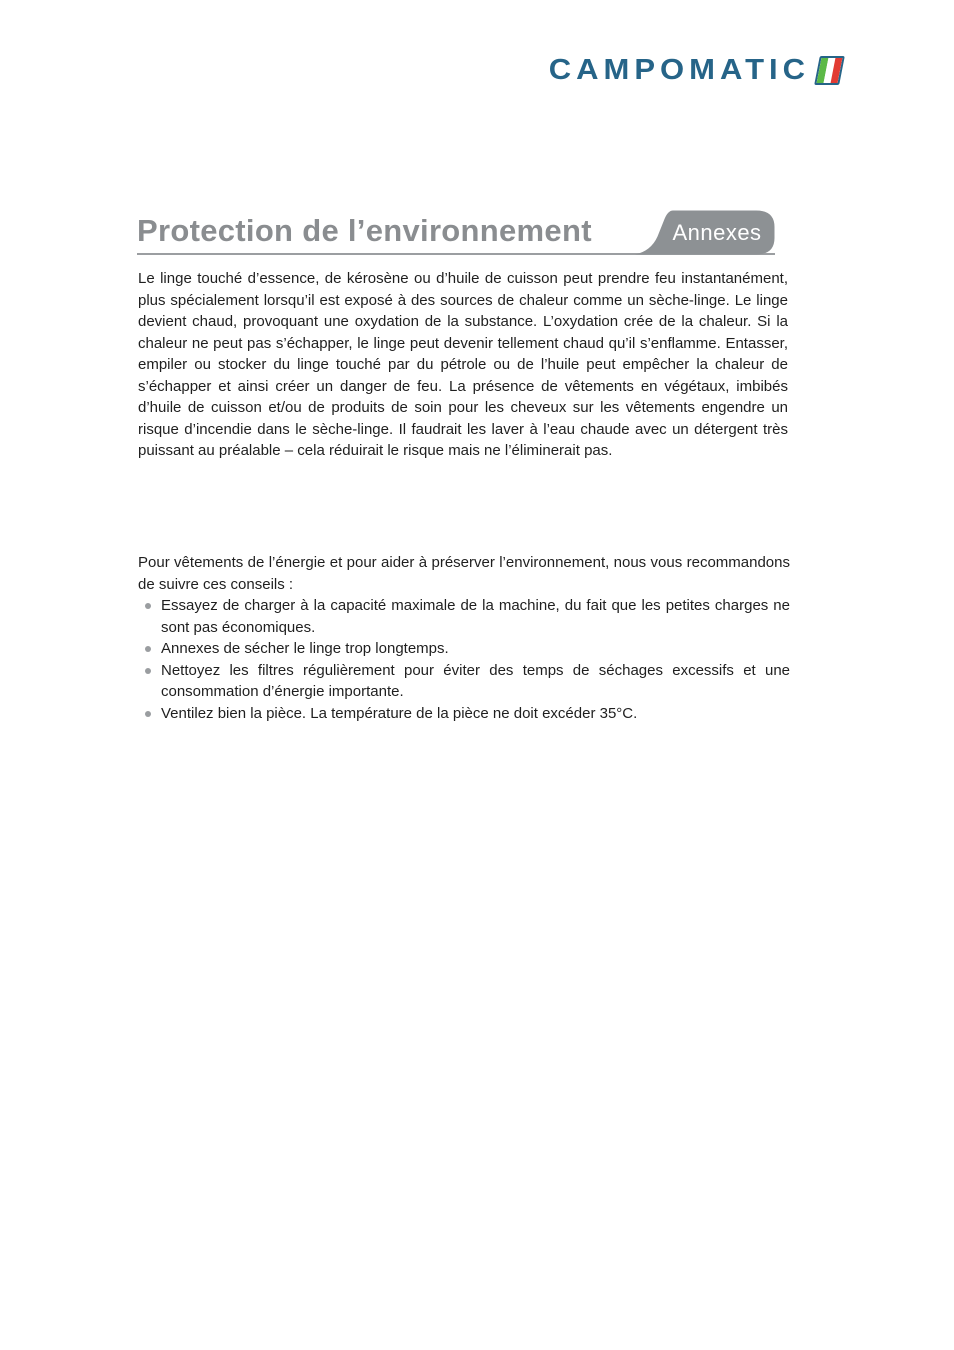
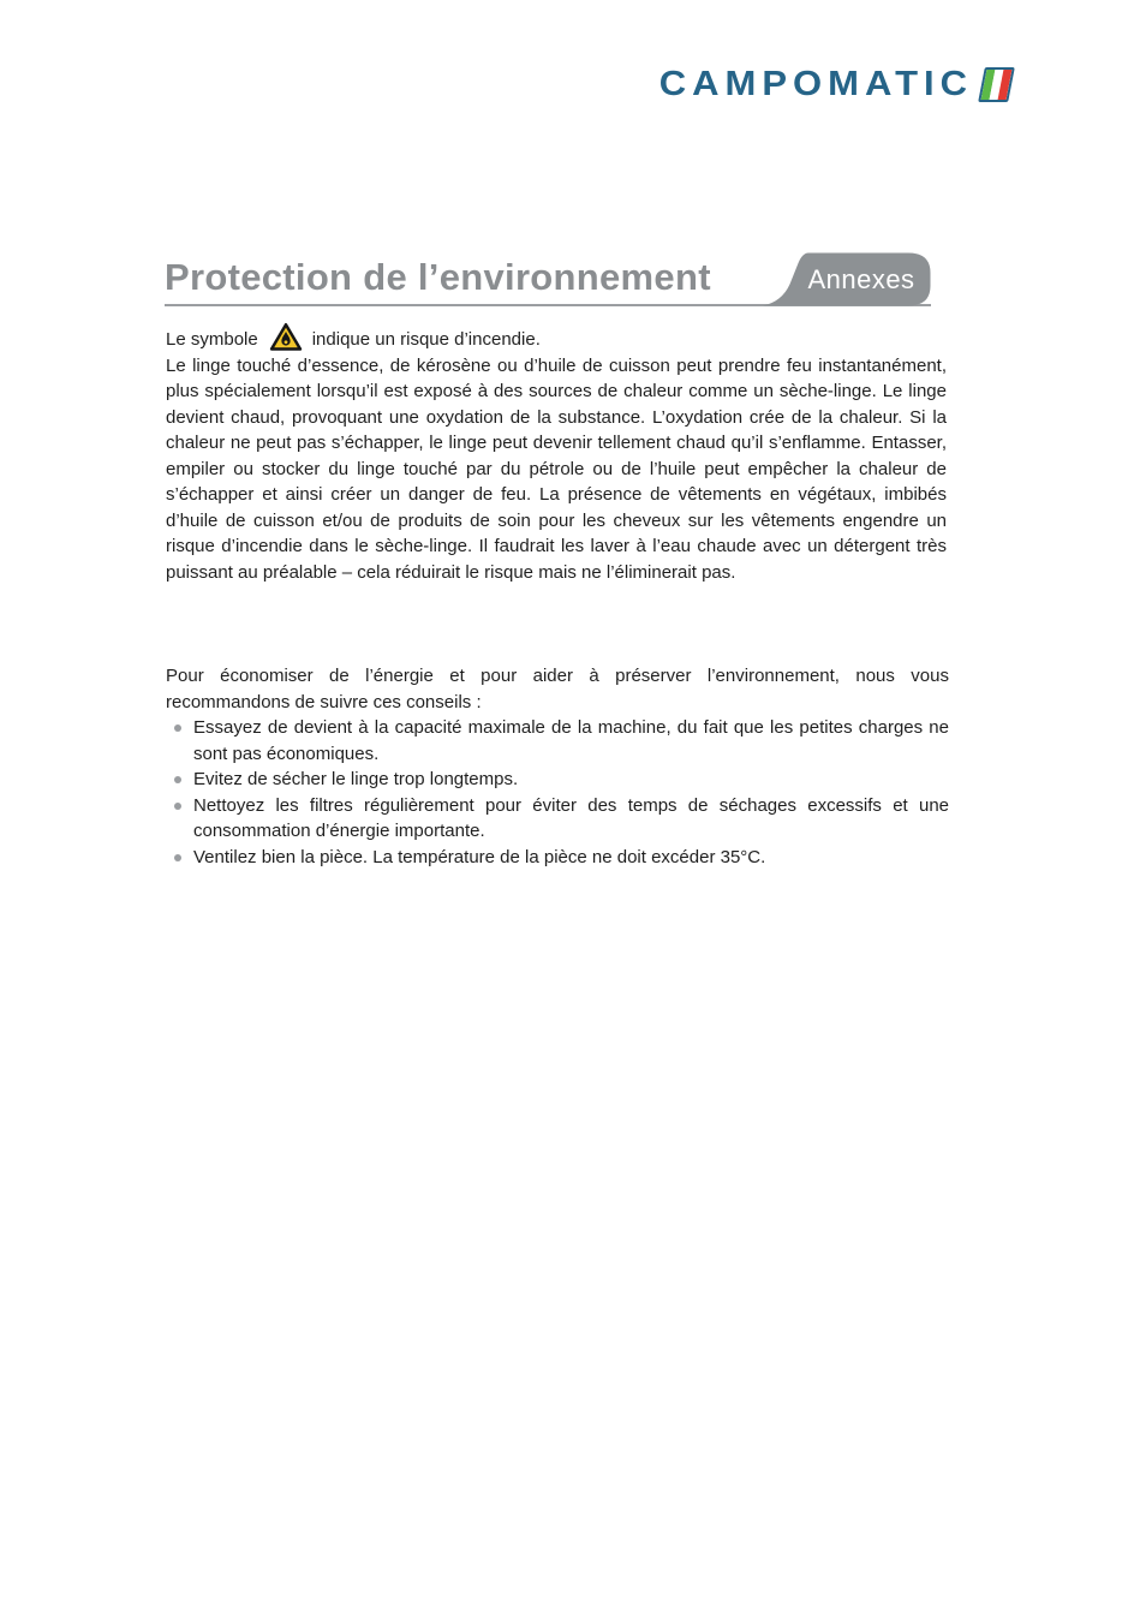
  CAMPOMATIC
  Protection de l’environnement
  Annexes
+ Le symbole indique un risque d’incendie.
  Le linge touché d’essence, de kérosène ou d’huile de cuisson peut prendre feu instantanément, plus spécialement lorsqu’il est exposé à des sources de chaleur comme un sèche-linge. Le linge devient chaud, provoquant une oxydation de la substance. L’oxydation crée de la chaleur. Si la chaleur ne peut pas s’échapper, le linge peut devenir tellement chaud qu’il s’enflamme. Entasser, empiler ou stocker du linge touché par du pétrole ou de l’huile peut empêcher la chaleur de s’échapper et ainsi créer un danger de feu. La présence de vêtements en végétaux, imbibés d’huile de cuisson et/ou de produits de soin pour les cheveux sur les vêtements engendre un risque d’incendie dans le sèche-linge. Il faudrait les laver à l’eau chaude avec un détergent très puissant au préalable – cela réduirait le risque mais ne l’éliminerait pas.
- Pour vêtements de l’énergie et pour aider à préserver l’environnement, nous vous recommandons de suivre ces conseils :
+ Pour économiser de l’énergie et pour aider à préserver l’environnement, nous vous recommandons de suivre ces conseils :
- Essayez de charger à la capacité maximale de la machine, du fait que les petites charges ne sont pas économiques.
+ Essayez de devient à la capacité maximale de la machine, du fait que les petites charges ne sont pas économiques.
- Annexes de sécher le linge trop longtemps.
+ Evitez de sécher le linge trop longtemps.
  Nettoyez les filtres régulièrement pour éviter des temps de séchages excessifs et une consommation d’énergie importante.
  Ventilez bien la pièce. La température de la pièce ne doit excéder 35°C.
